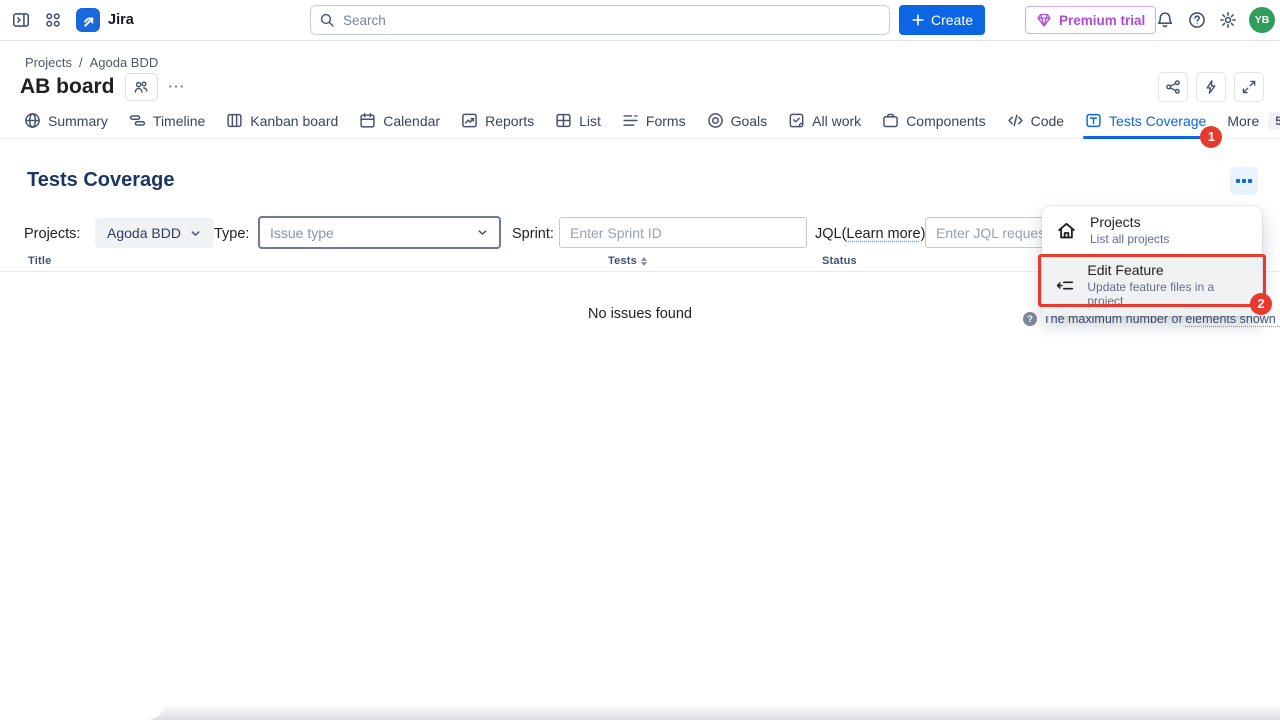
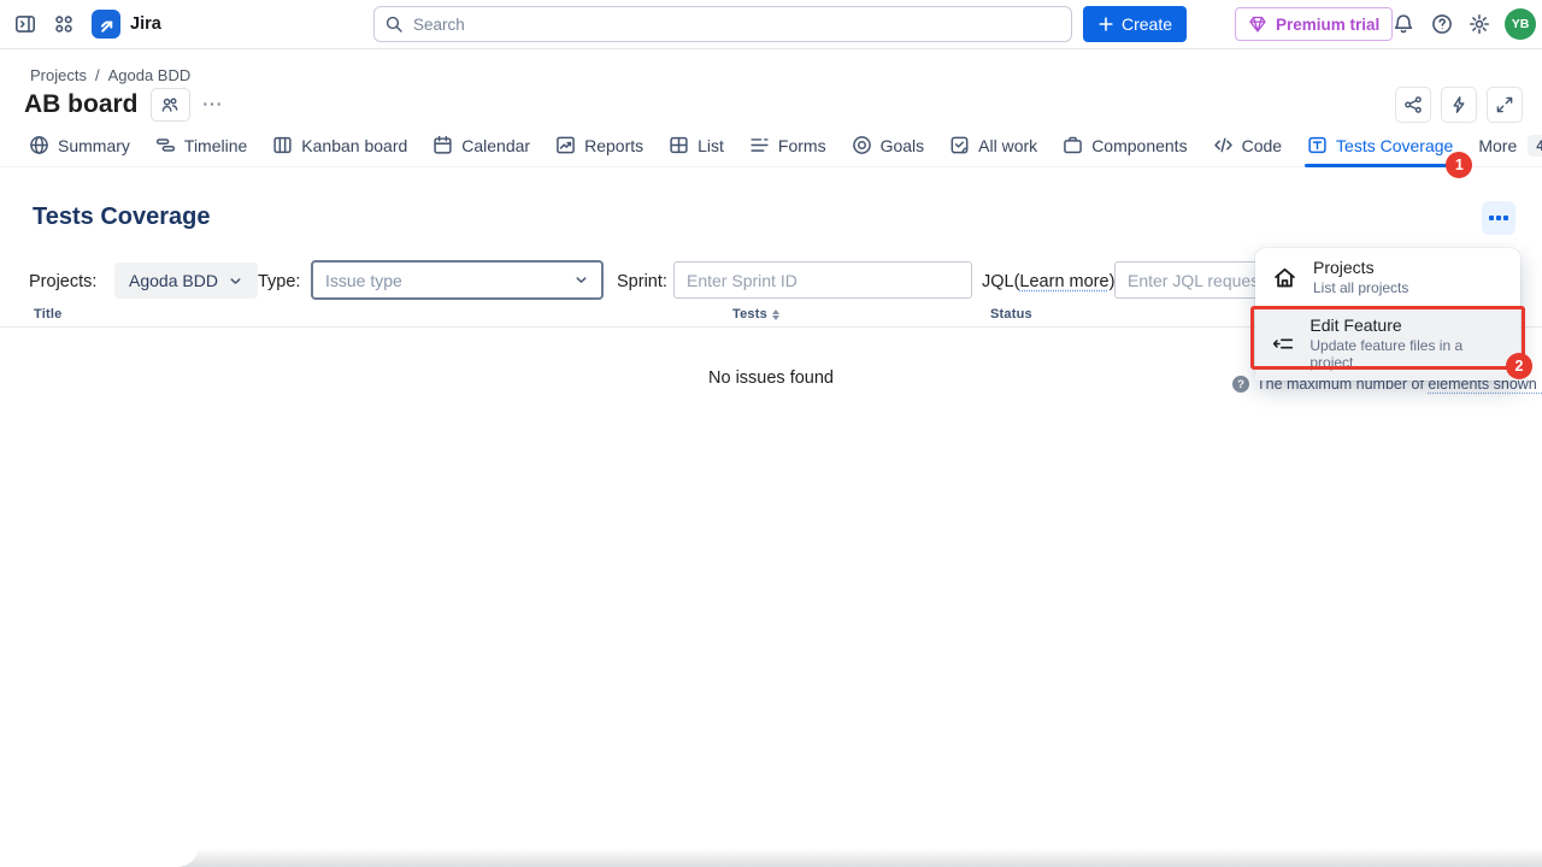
  Jira
  Search
  Create
  Premium trial
  YB
  Projects
  /
  Agoda BDD
  AB board
  ⋯
  Summary
  Timeline
  Kanban board
  Calendar
  Reports
  List
  Forms
  Goals
  All work
  Components
  Code
  Tests Coverage
  1
  More
- 5
+ 4
  Tests Coverage
  Projects:
  Agoda BDD
  Type:
  Issue type
  Sprint:
  Enter Sprint ID
  JQL(Learn more)
  Enter JQL reque
  Title
  Tests
  Status
  No issues found
  ?
  The maximum number of elements shown
  Projects
  List all projects
  Edit Feature
  Update feature files in a project
  2
